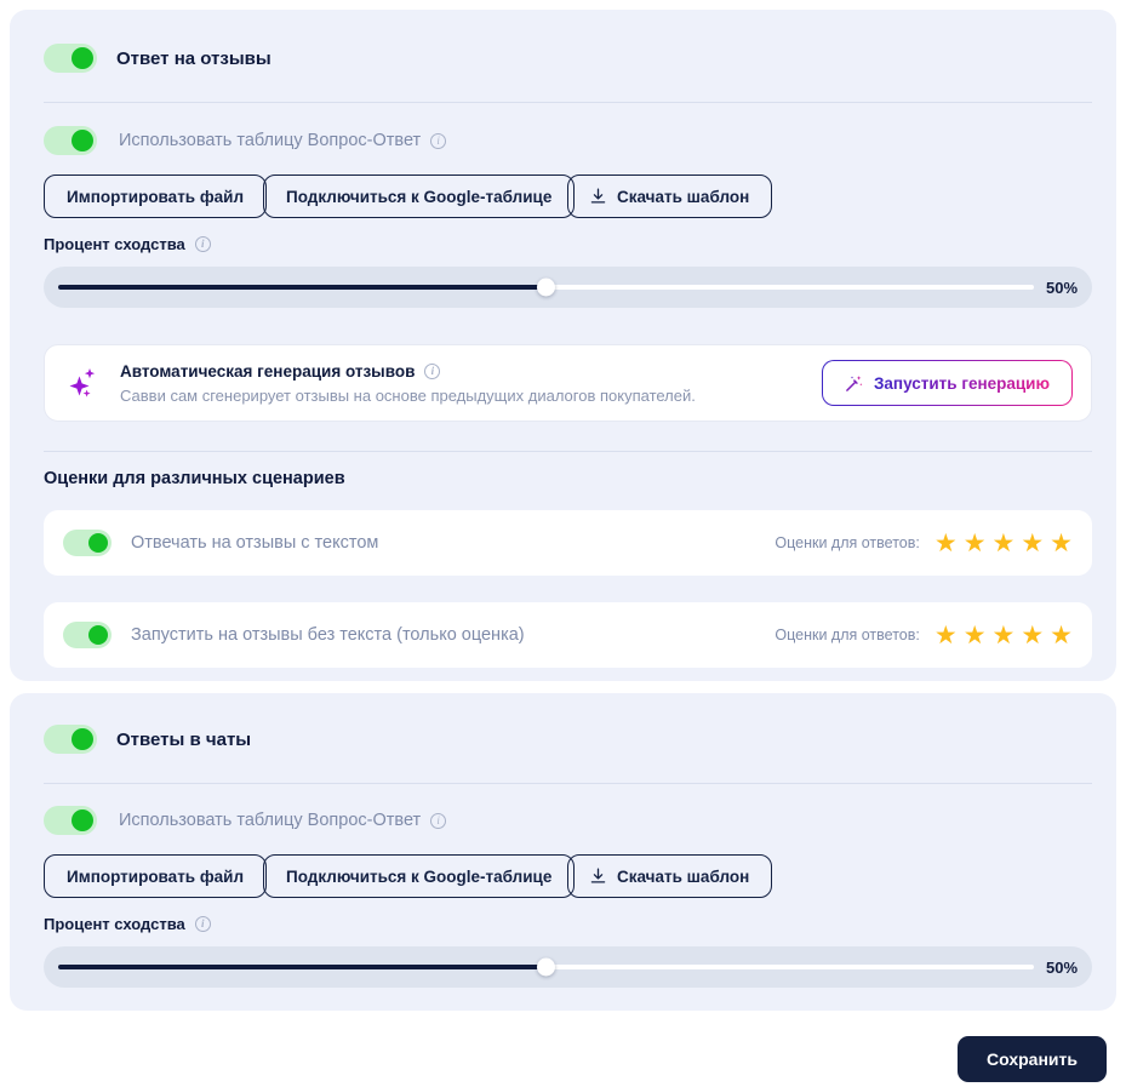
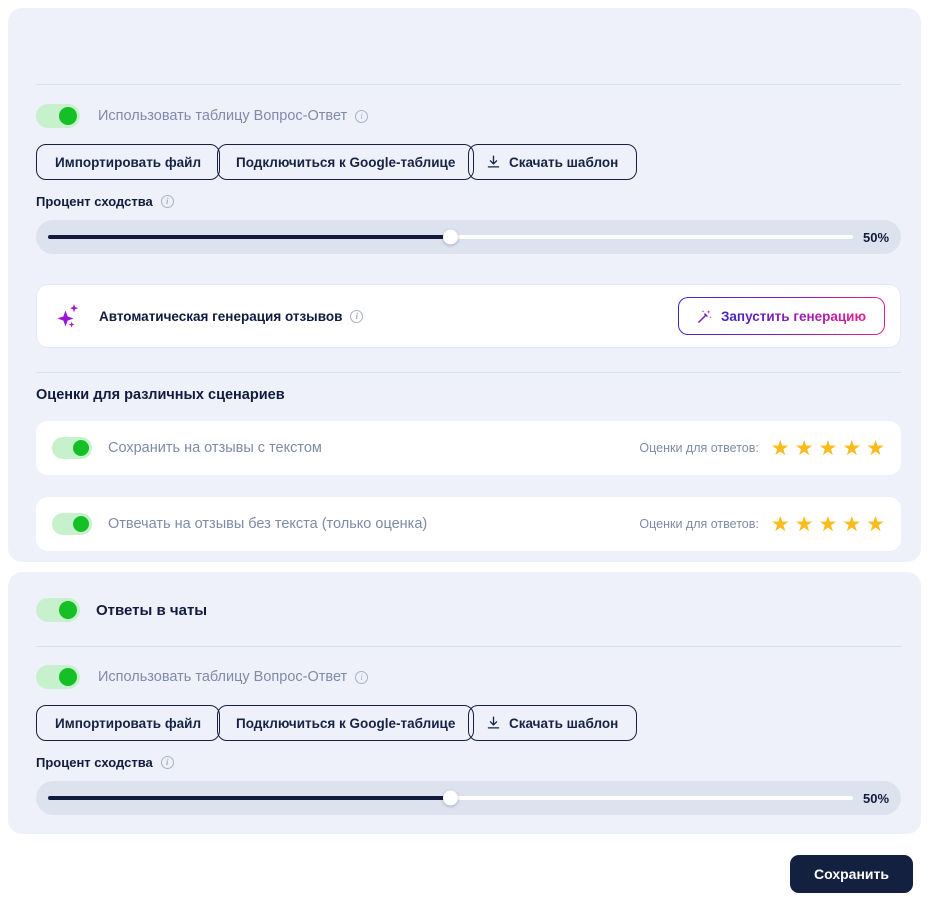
- Ответ на отзывы
  Использовать таблицу Вопрос-Ответ
  i
  Импортировать файл
  Подключиться к Google-таблице
  Скачать шаблон
  Процент сходства
  i
  50%
  Автоматическая генерация отзывов
  i
- Савви сам сгенерирует отзывы на основе предыдущих диалогов покупателей.
  Запустить генерацию
  Оценки для различных сценариев
- Отвечать на отзывы с текстом
+ Сохранить на отзывы с текстом
  Оценки для ответов:
  ★
  ★
  ★
  ★
  ★
- Запустить на отзывы без текста (только оценка)
+ Отвечать на отзывы без текста (только оценка)
  Оценки для ответов:
  ★
  ★
  ★
  ★
  ★
  Ответы в чаты
  Использовать таблицу Вопрос-Ответ
  i
  Импортировать файл
  Подключиться к Google-таблице
  Скачать шаблон
  Процент сходства
  i
  50%
  Сохранить
